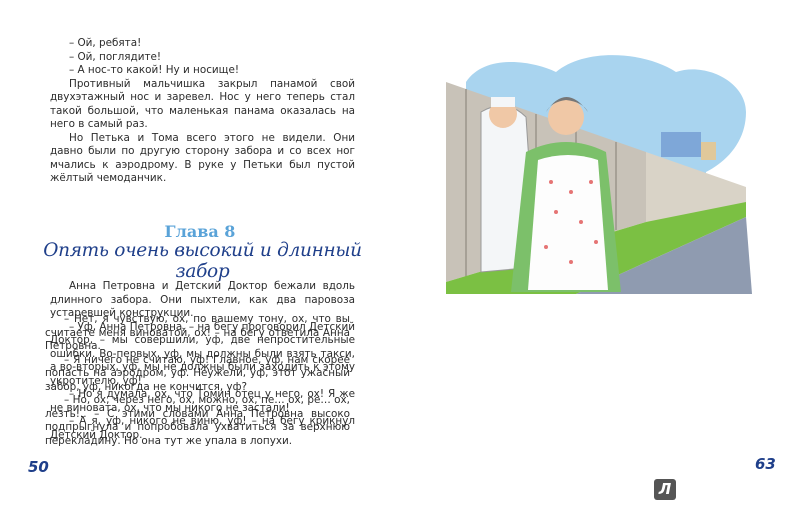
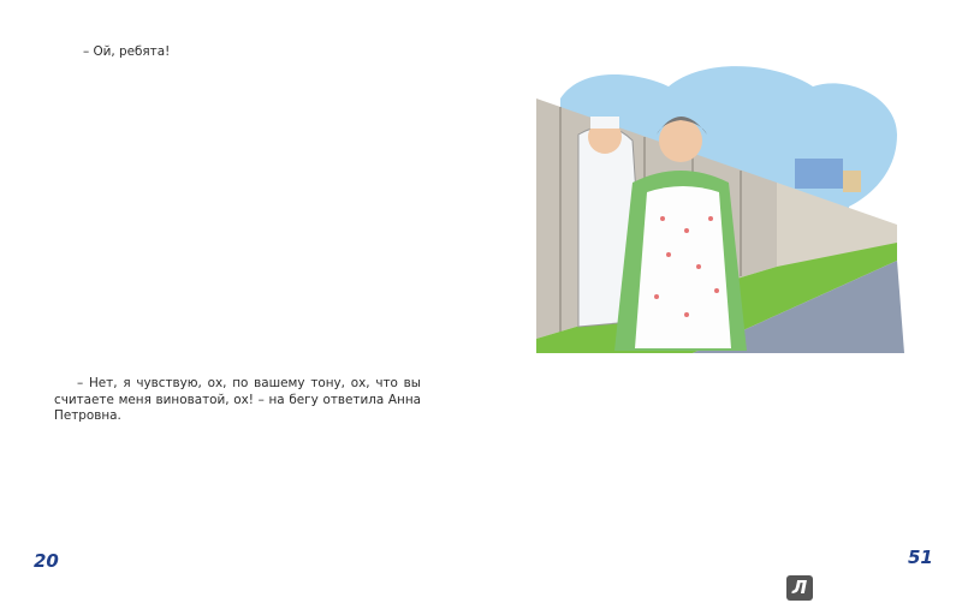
  – Ой, ребята!
- – Ой, поглядите!
- – А нос-то какой! Ну и носище!
- Противный мальчишка закрыл панамой свой двухэтажный нос и заревел. Нос у него теперь стал такой большой, что маленькая панама оказалась на него в самый раз.
- Но Петька и Тома всего этого не видели. Они давно были по другую сторону забора и со всех ног мчались к аэродрому. В руке у Петьки был пустой жёлтый чемоданчик.
- Глава 8
- Опять очень высокий и длинный забор
- Анна Петровна и Детский Доктор бежали вдоль длинного забора. Они пыхтели, как два паровоза устаревшей конструкции.
- – Уф, Анна Петровна, – на бегу проговорил Детский Доктор, – мы совершили, уф, две непростительные ошибки. Во-первых, уф, мы должны были взять такси, а во-вторых, уф, мы не должны были заходить к этому укротителю, уф!
- – Но я думала, ох, что Томин отец у него, ох! Я же не виновата, ох, что мы никого не застали!
- – А я, уф, никого не виню, уф! – на бегу крикнул Детский Доктор.
- 50
+ 20
  – Нет, я чувствую, ох, по вашему тону, ох, что вы считаете меня виноватой, ох! – на бегу ответила Анна Петровна.
- – Я ничего не считаю, уф! Главное, уф, нам скорее попасть на аэродром, уф. Неужели, уф, этот ужасный забор, уф, никогда не кончится, уф?
- – Но, ох, через него, ох, можно, ох, пе… ох, ре… ох, лезть!.. – С этими словами Анна Петровна высоко подпрыгнула и попробовала ухватиться за верхнюю перекладину. Но она тут же упала в лопухи.
- 63
+ 51
  Л
